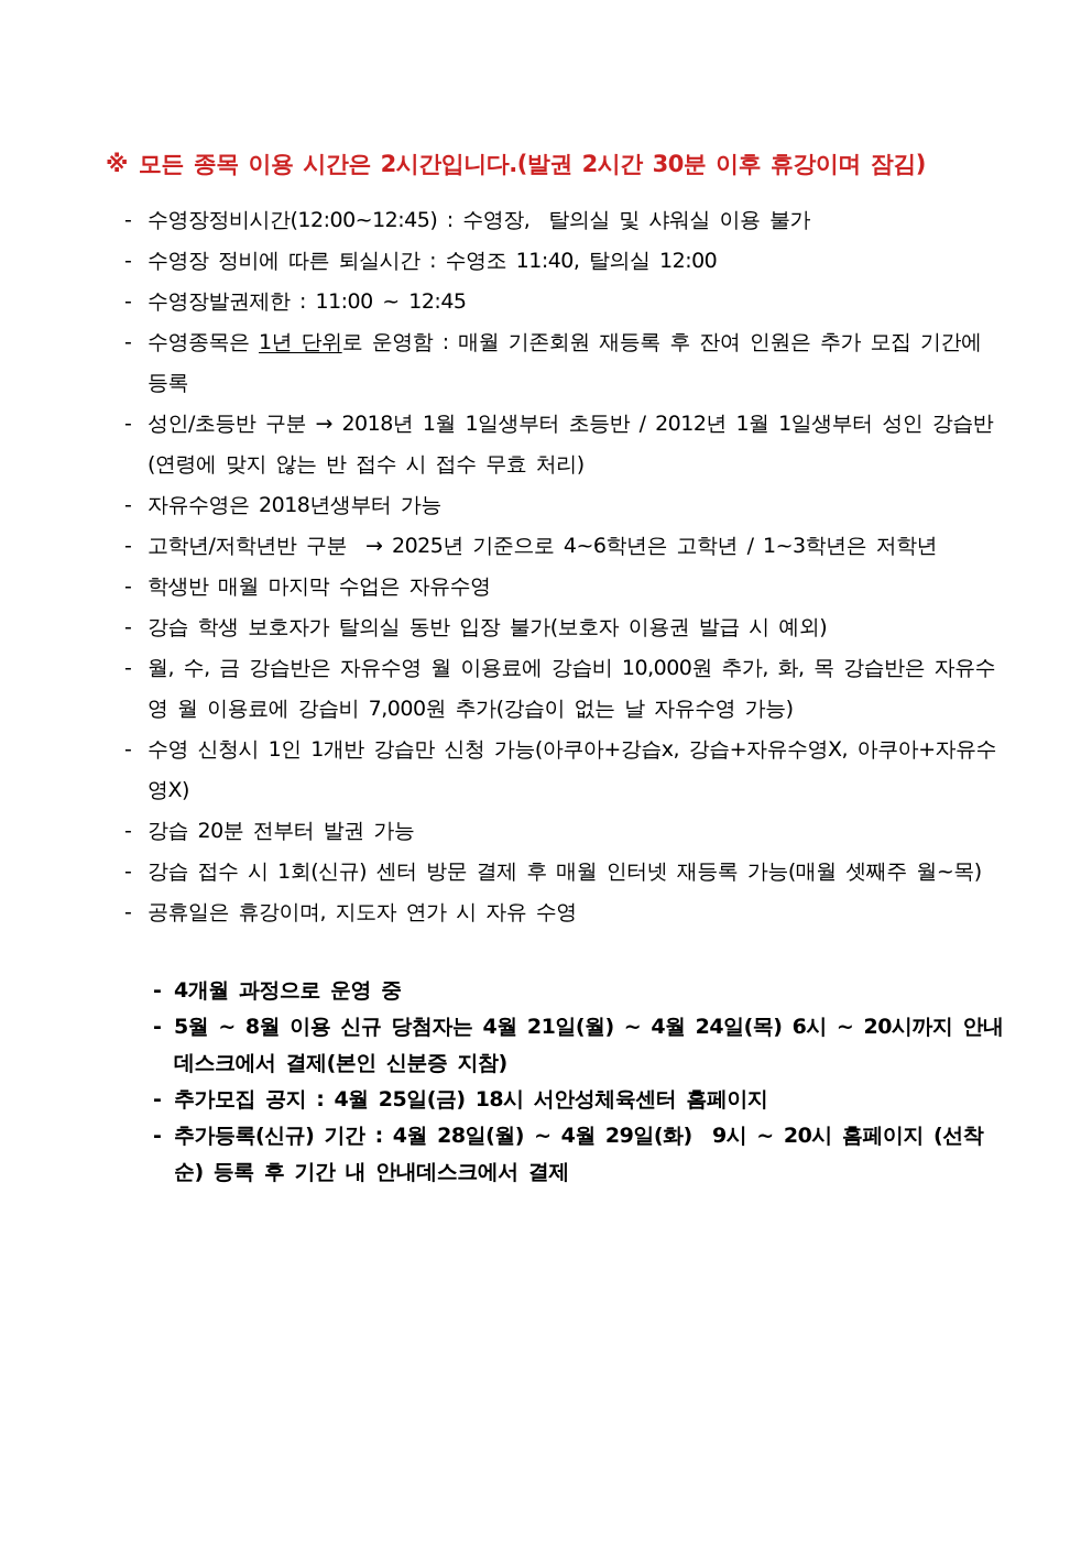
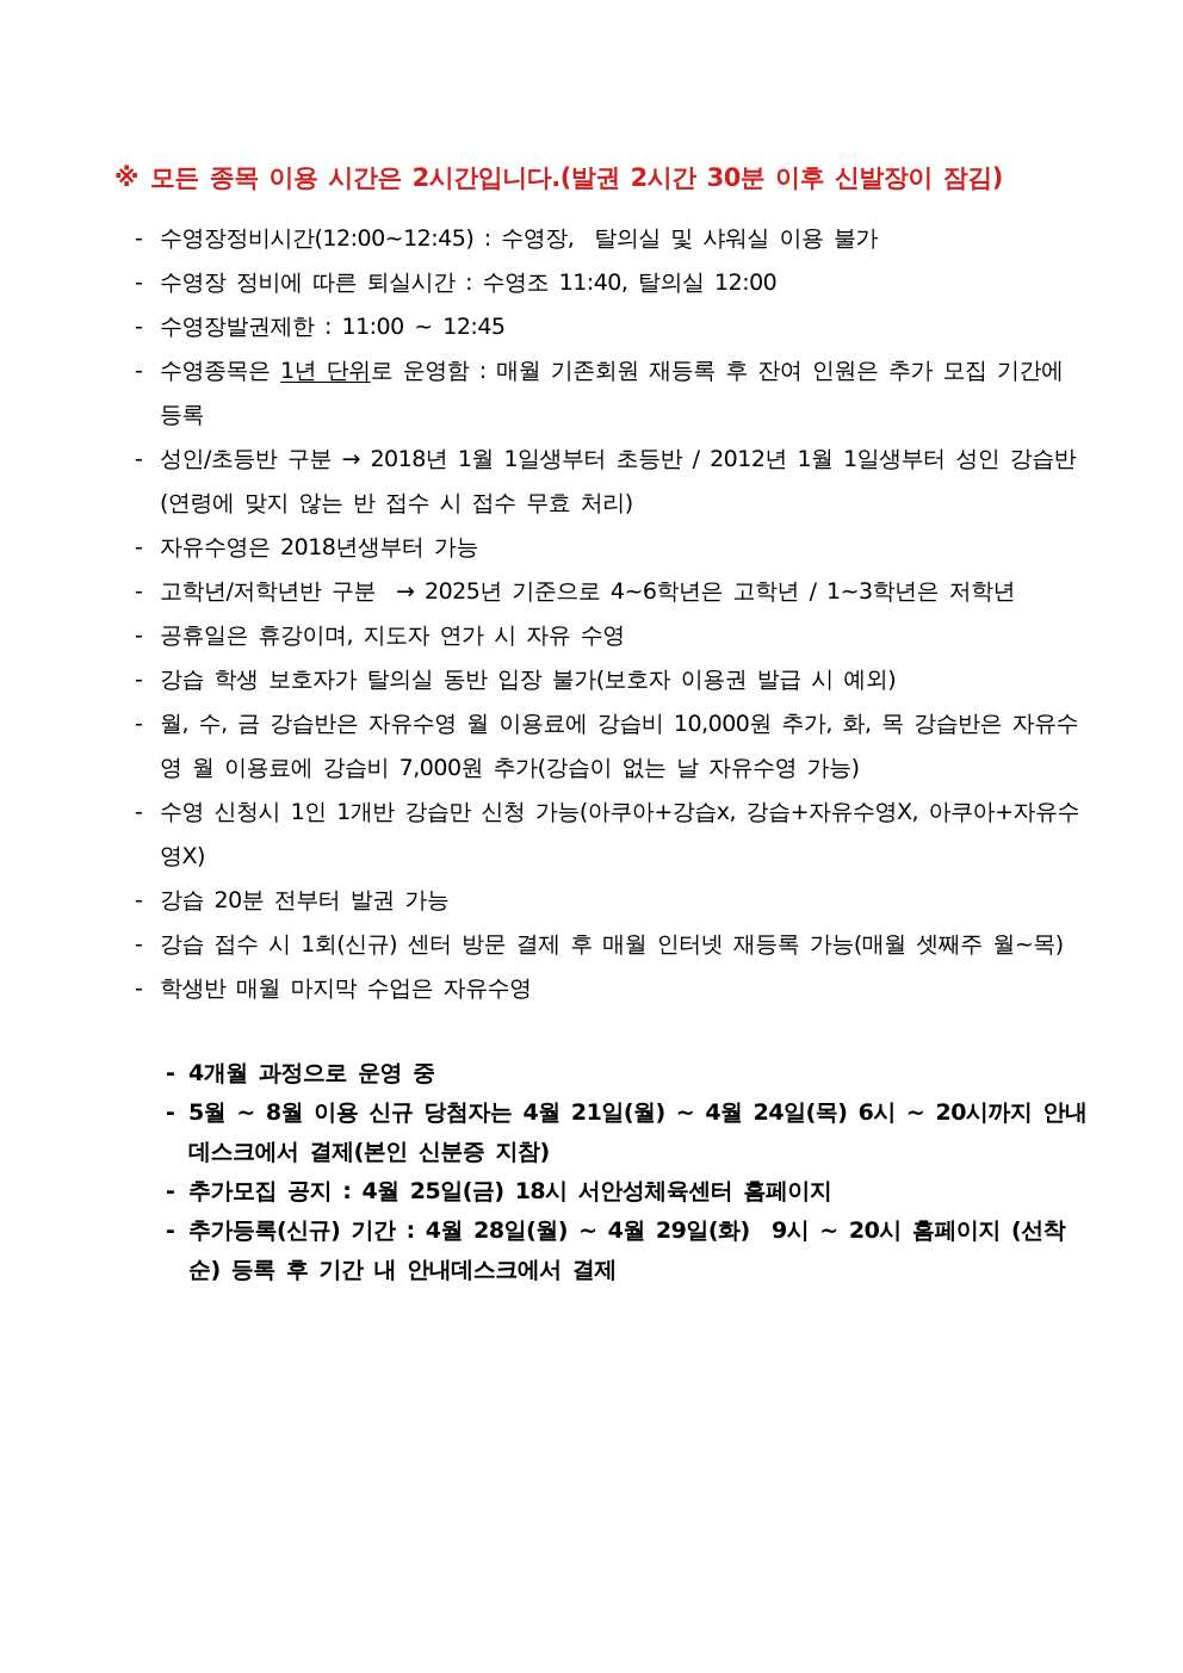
- ※ 모든 종목 이용 시간은 2시간입니다.(발권 2시간 30분 이후 휴강이며 잠김)
+ ※ 모든 종목 이용 시간은 2시간입니다.(발권 2시간 30분 이후 신발장이 잠김)
  -
  수영장정비시간(12:00~12:45) : 수영장, 탈의실 및 샤워실 이용 불가
  -
  수영장 정비에 따른 퇴실시간 : 수영조 11:40, 탈의실 12:00
  -
  수영장발권제한 : 11:00 ~ 12:45
  -
  수영종목은 1년 단위로 운영함 : 매월 기존회원 재등록 후 잔여 인원은 추가 모집 기간에 등록
  -
  성인/초등반 구분 → 2018년 1월 1일생부터 초등반 / 2012년 1월 1일생부터 성인 강습반(연령에 맞지 않는 반 접수 시 접수 무효 처리)
  -
  자유수영은 2018년생부터 가능
  -
  고학년/저학년반 구분 → 2025년 기준으로 4~6학년은 고학년 / 1~3학년은 저학년
  -
- 학생반 매월 마지막 수업은 자유수영
+ 공휴일은 휴강이며, 지도자 연가 시 자유 수영
  -
  강습 학생 보호자가 탈의실 동반 입장 불가(보호자 이용권 발급 시 예외)
  -
  월, 수, 금 강습반은 자유수영 월 이용료에 강습비 10,000원 추가, 화, 목 강습반은 자유수영 월 이용료에 강습비 7,000원 추가(강습이 없는 날 자유수영 가능)
  -
  수영 신청시 1인 1개반 강습만 신청 가능(아쿠아+강습x, 강습+자유수영X, 아쿠아+자유수영X)
  -
  강습 20분 전부터 발권 가능
  -
  강습 접수 시 1회(신규) 센터 방문 결제 후 매월 인터넷 재등록 가능(매월 셋째주 월~목)
  -
- 공휴일은 휴강이며, 지도자 연가 시 자유 수영
+ 학생반 매월 마지막 수업은 자유수영
  -
  4개월 과정으로 운영 중
  -
  5월 ~ 8월 이용 신규 당첨자는 4월 21일(월) ~ 4월 24일(목) 6시 ~ 20시까지 안내데스크에서 결제(본인 신분증 지참)
  -
  추가모집 공지 : 4월 25일(금) 18시 서안성체육센터 홈페이지
  -
  추가등록(신규) 기간 : 4월 28일(월) ~ 4월 29일(화) 9시 ~ 20시 홈페이지 (선착순) 등록 후 기간 내 안내데스크에서 결제
